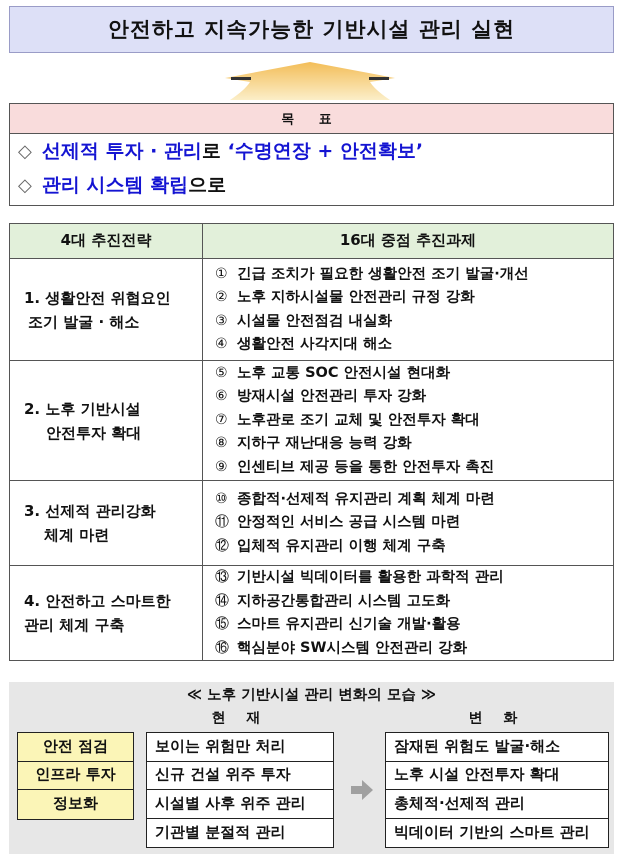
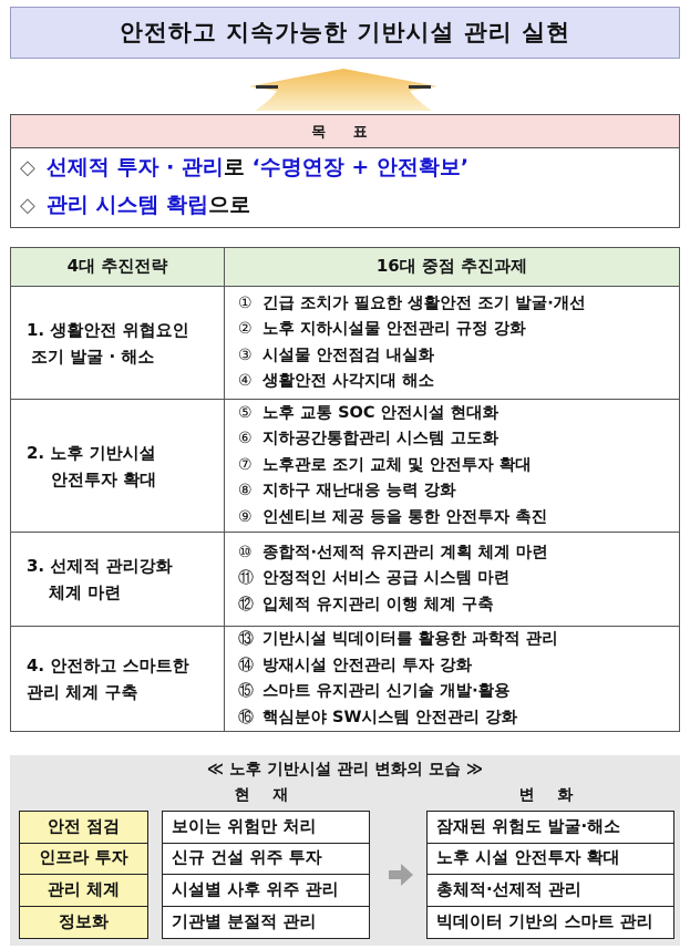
  안전하고 지속가능한 기반시설 관리 실현
  목 표
  ◇
  선제적 투자 · 관리
  로
  ‘수명연장 + 안전확보’
  ◇
  관리 시스템 확립
  으로
  4대 추진전략	16대 중점 추진과제
  1. 생활안전 위협요인 조기 발굴 · 해소	① 긴급 조치가 필요한 생활안전 조기 발굴·개선 ② 노후 지하시설물 안전관리 규정 강화 ③ 시설물 안전점검 내실화 ④ 생활안전 사각지대 해소
- 2. 노후 기반시설 안전투자 확대	⑤ 노후 교통 SOC 안전시설 현대화 ⑥ 방재시설 안전관리 투자 강화 ⑦ 노후관로 조기 교체 및 안전투자 확대 ⑧ 지하구 재난대응 능력 강화 ⑨ 인센티브 제공 등을 통한 안전투자 촉진
+ 2. 노후 기반시설 안전투자 확대	⑤ 노후 교통 SOC 안전시설 현대화 ⑥ 지하공간통합관리 시스템 고도화 ⑦ 노후관로 조기 교체 및 안전투자 확대 ⑧ 지하구 재난대응 능력 강화 ⑨ 인센티브 제공 등을 통한 안전투자 촉진
  3. 선제적 관리강화 체계 마련	⑩ 종합적·선제적 유지관리 계획 체계 마련 ⑪ 안정적인 서비스 공급 시스템 마련 ⑫ 입체적 유지관리 이행 체계 구축
- 4. 안전하고 스마트한 관리 체계 구축	⑬ 기반시설 빅데이터를 활용한 과학적 관리 ⑭ 지하공간통합관리 시스템 고도화 ⑮ 스마트 유지관리 신기술 개발·활용 ⑯ 핵심분야 SW시스템 안전관리 강화
+ 4. 안전하고 스마트한 관리 체계 구축	⑬ 기반시설 빅데이터를 활용한 과학적 관리 ⑭ 방재시설 안전관리 투자 강화 ⑮ 스마트 유지관리 신기술 개발·활용 ⑯ 핵심분야 SW시스템 안전관리 강화
  ≪ 노후 기반시설 관리 변화의 모습 ≫
  현 재
  변 화
  안전 점검
  인프라 투자
+ 관리 체계
  정보화
  보이는 위험만 처리
  신규 건설 위주 투자
  시설별 사후 위주 관리
  기관별 분절적 관리
  잠재된 위험도 발굴·해소
  노후 시설 안전투자 확대
  총체적·선제적 관리
  빅데이터 기반의 스마트 관리
